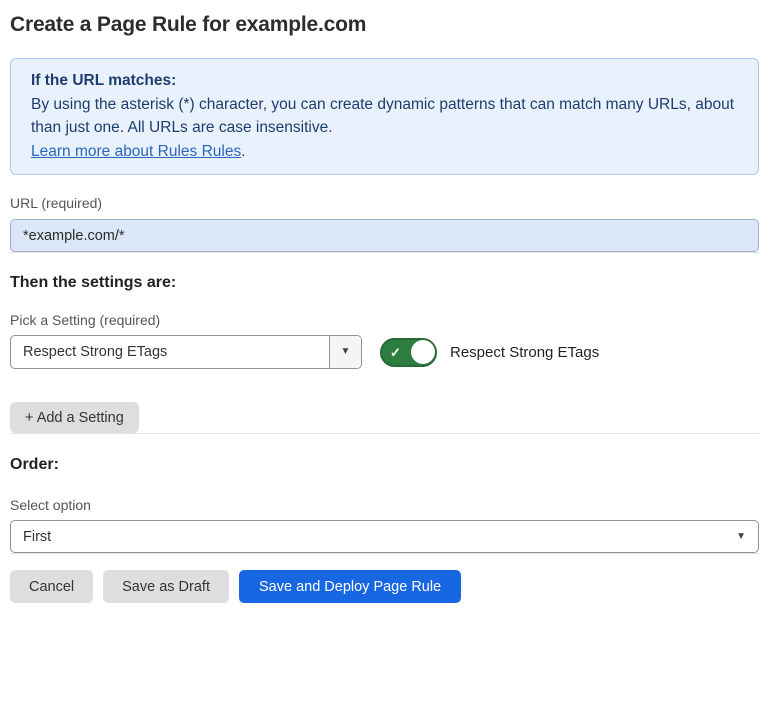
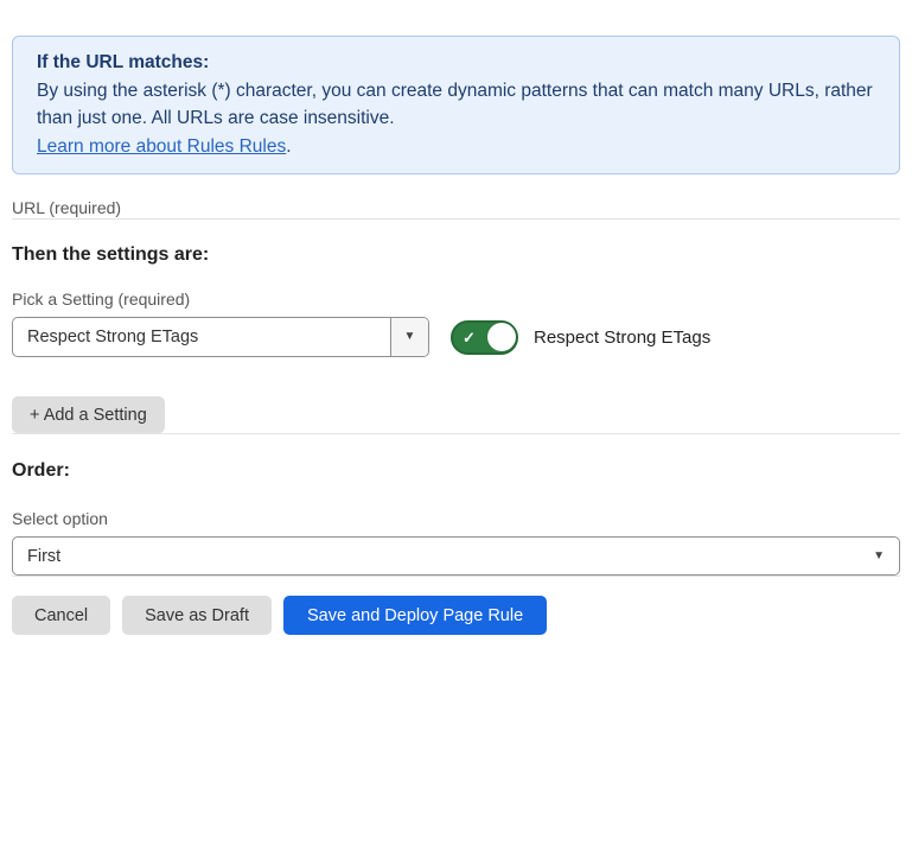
- Create a Page Rule for example.com
  If the URL matches:
- By using the asterisk (*) character, you can create dynamic patterns that can match many URLs, about than just one. All URLs are case insensitive.
+ By using the asterisk (*) character, you can create dynamic patterns that can match many URLs, rather than just one. All URLs are case insensitive.
  Learn more about Rules Rules.
  URL (required)
- *example.com/*
  Then the settings are:
  Pick a Setting (required)
  Respect Strong ETags
  ▼
  ✓
  Respect Strong ETags
  + Add a Setting
  Order:
  Select option
  First
  ▼
  Cancel
  Save as Draft
  Save and Deploy Page Rule
